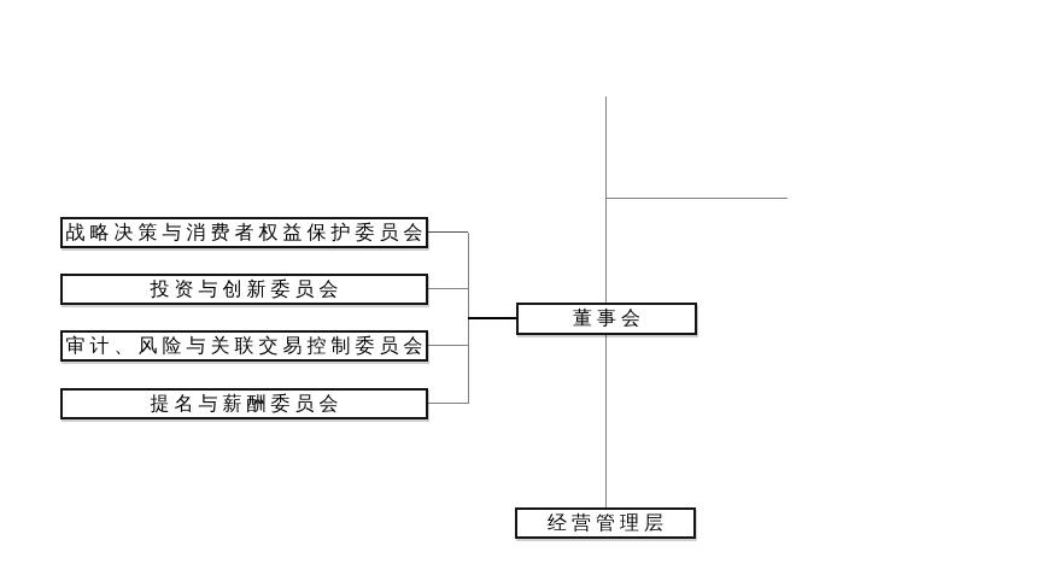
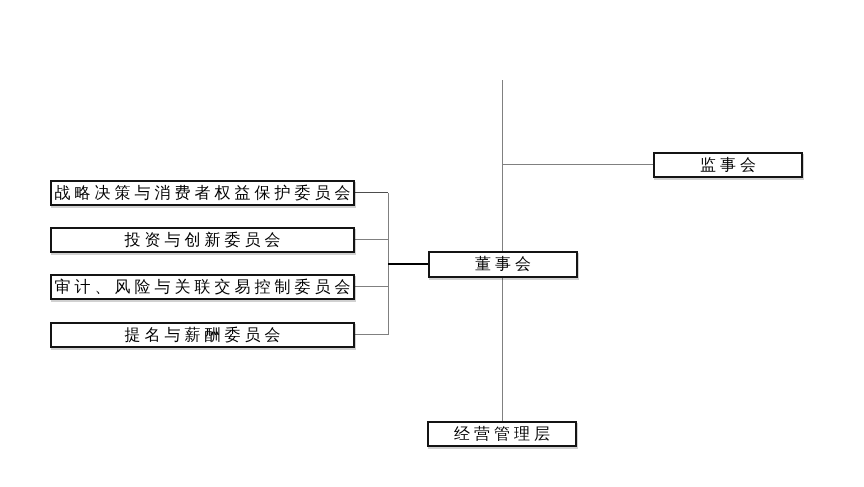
+ 监事会
  董事会
  经营管理层
  战略决策与消费者权益保护委员会
  投资与创新委员会
  审计、风险与关联交易控制委员会
  提名与薪酬委员会
